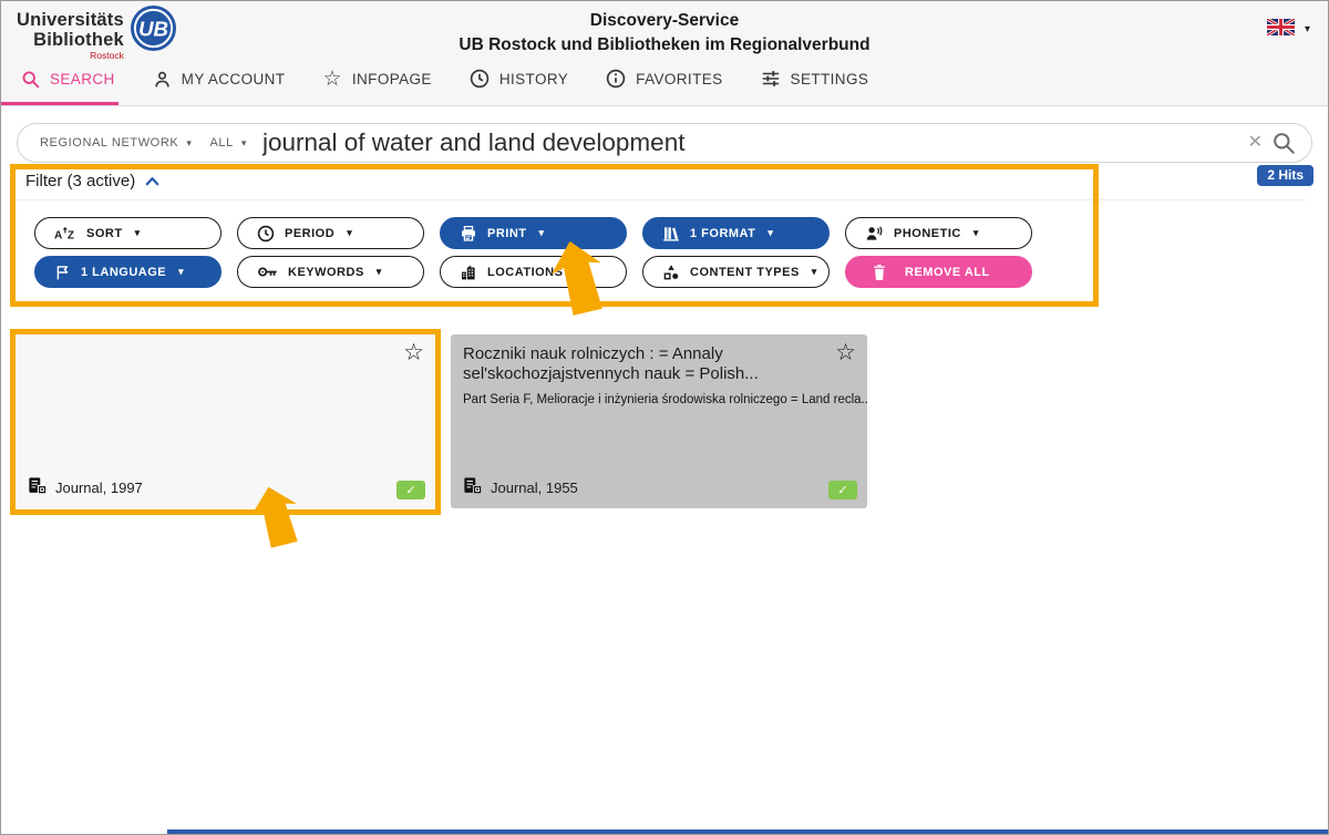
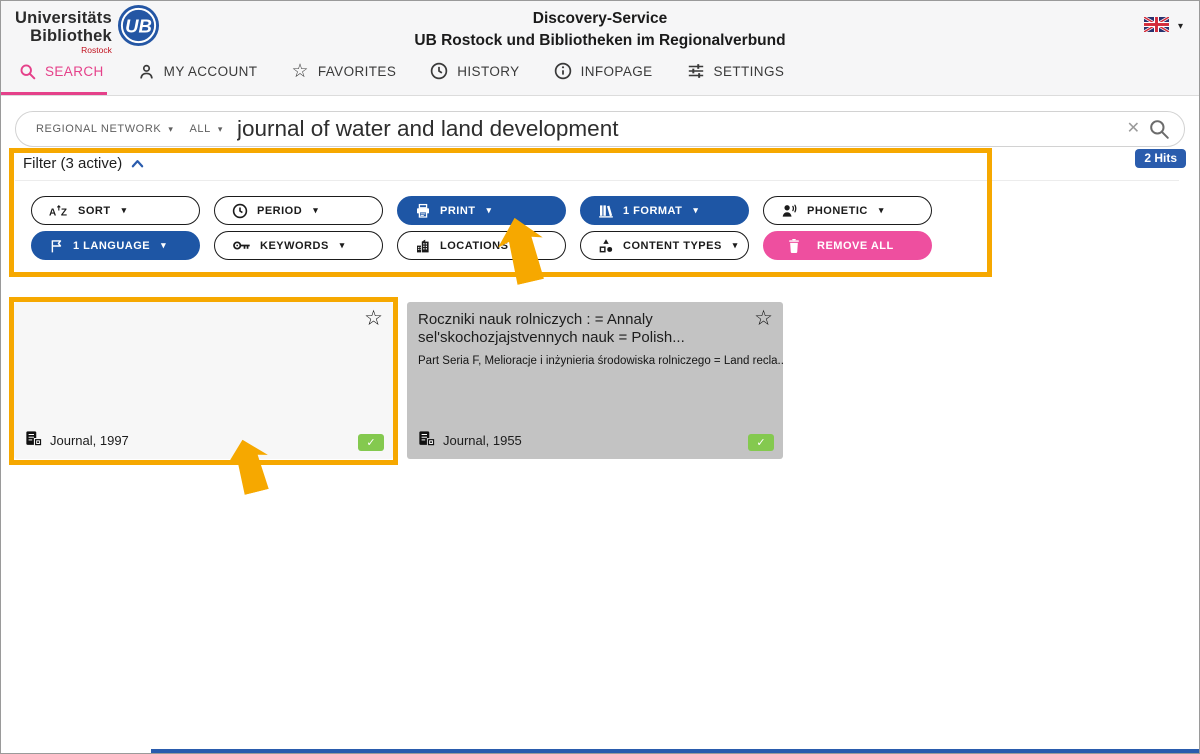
  Universitäts
  Bibliothek
  Rostock
  UB
  Discovery-Service
  UB Rostock und Bibliotheken im Regionalverbund
  ▾
  SEARCH
  MY ACCOUNT
  ☆
- INFOPAGE
+ FAVORITES
  HISTORY
- FAVORITES
+ INFOPAGE
  SETTINGS
  REGIONAL NETWORK
  ▾
  ALL
  ▾
  journal of water and land development
  ✕
  2 Hits
  Filter (3 active)
  A
  Z
  SORT
  ▾
  PERIOD
  ▾
  PRINT
  ▾
  1 FORMAT
  ▾
  PHONETIC
  ▾
  1 LANGUAGE
  ▾
  KEYWORDS
  ▾
  LOCATIONS
  CONTENT TYPES
  ▾
  REMOVE ALL
  ☆
  Journal, 1997
  ✓
  Roczniki nauk rolniczych : = Annaly
  sel'skochozjajstvennych nauk = Polish...
  Part Seria F, Melioracje i inżynieria środowiska rolniczego = Land recla..
  ☆
  Journal, 1955
  ✓
